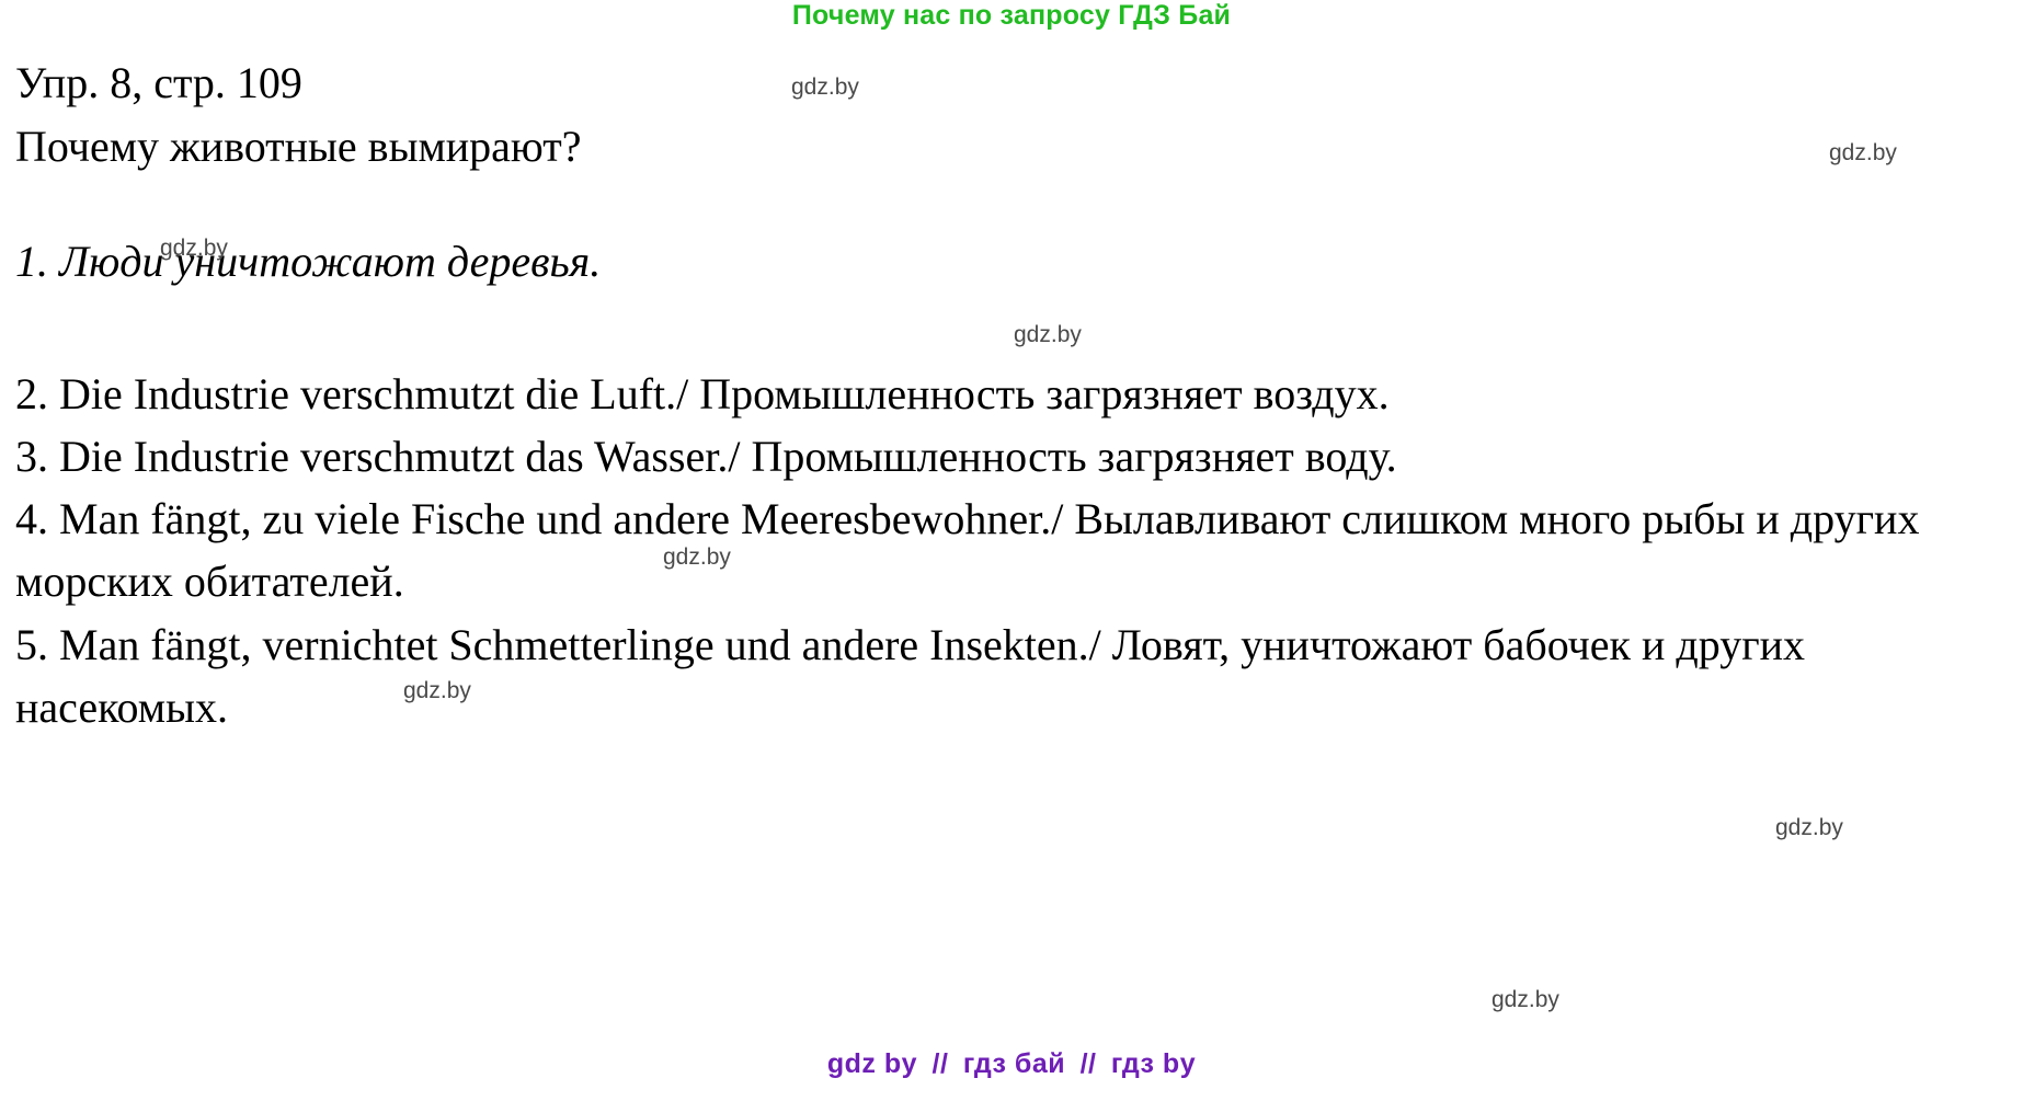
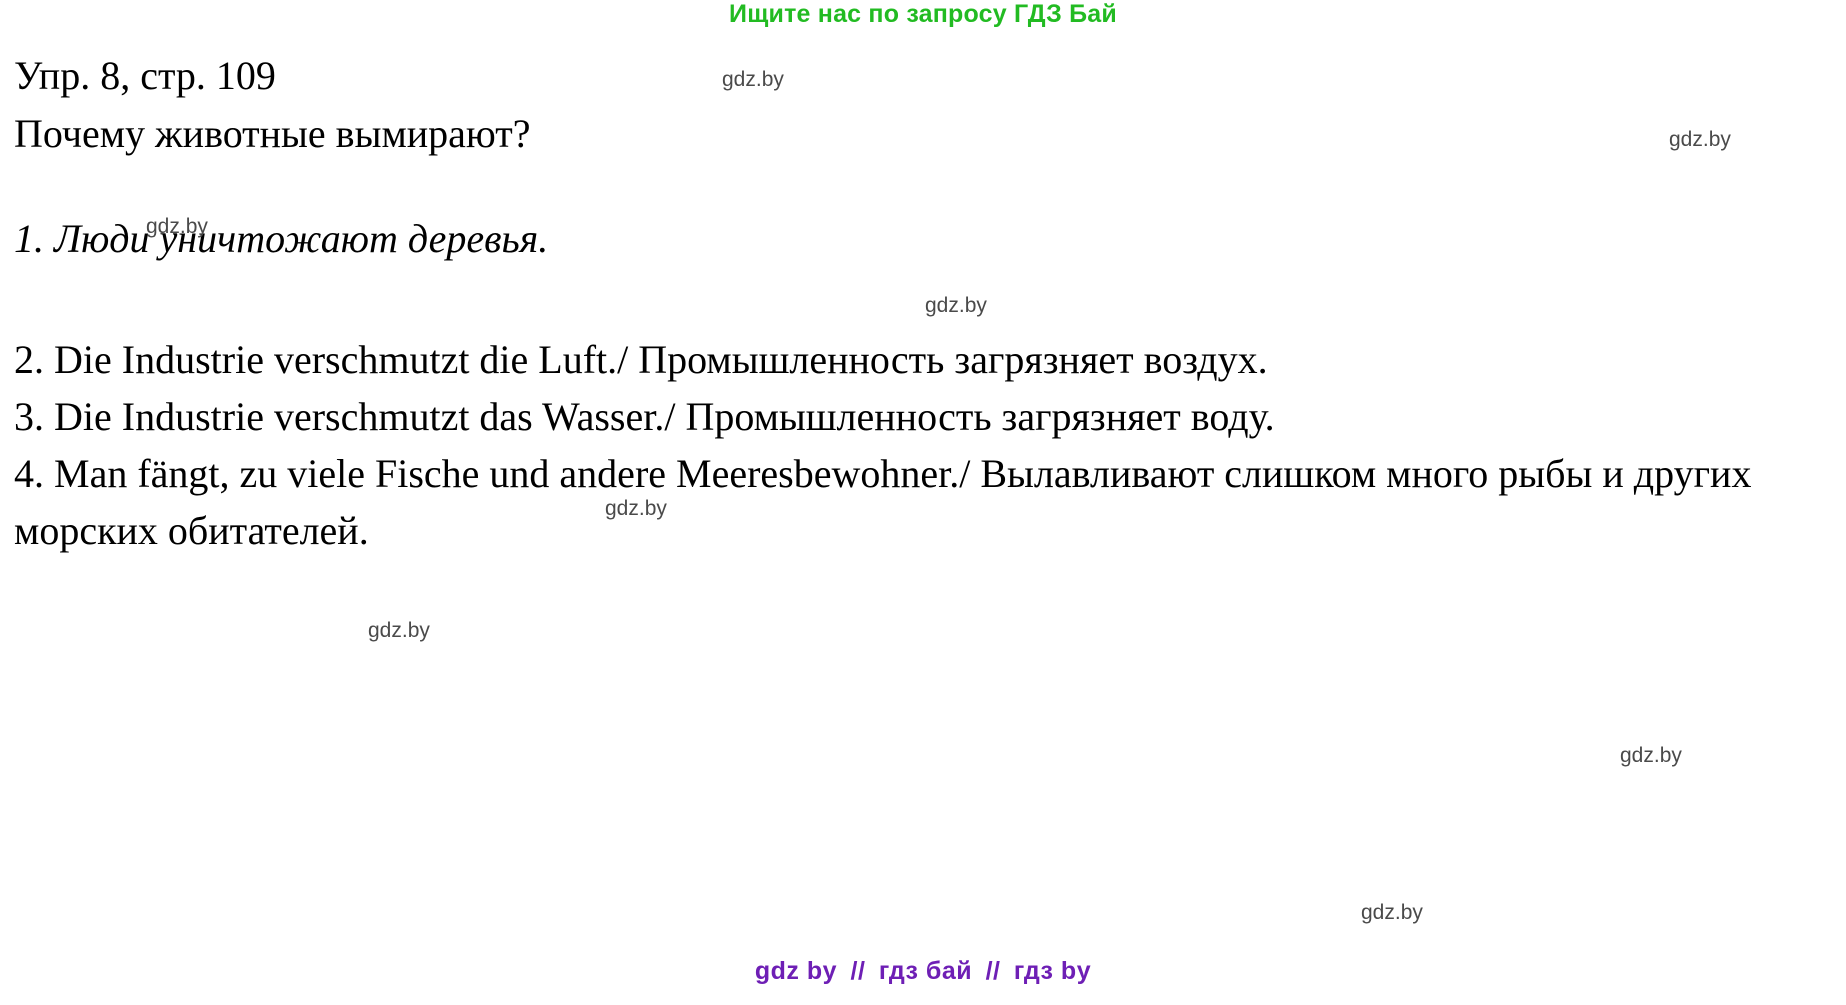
- Почему нас по запросу ГДЗ Бай
+ Ищите нас по запросу ГДЗ Бай
  Упр. 8, стр. 109
  Почему животные вымирают?
  1. Люди уничтожают деревья.
  2. Die Industrie verschmutzt die Luft./ Промышленность загрязняет воздух.
  3. Die Industrie verschmutzt das Wasser./ Промышленность загрязняет воду.
  4. Man fängt, zu viele Fische und andere Meeresbewohner./ Вылавливают слишком много рыбы и других морских обитателей.
- 5. Man fängt, vernichtet Schmetterlinge und andere Insekten./ Ловят, уничтожают бабочек и других насекомых.
  gdz.by
  gdz.by
  gdz.by
  gdz.by
  gdz.by
  gdz.by
  gdz.by
  gdz.by
  gdz by // гдз бай // гдз by
